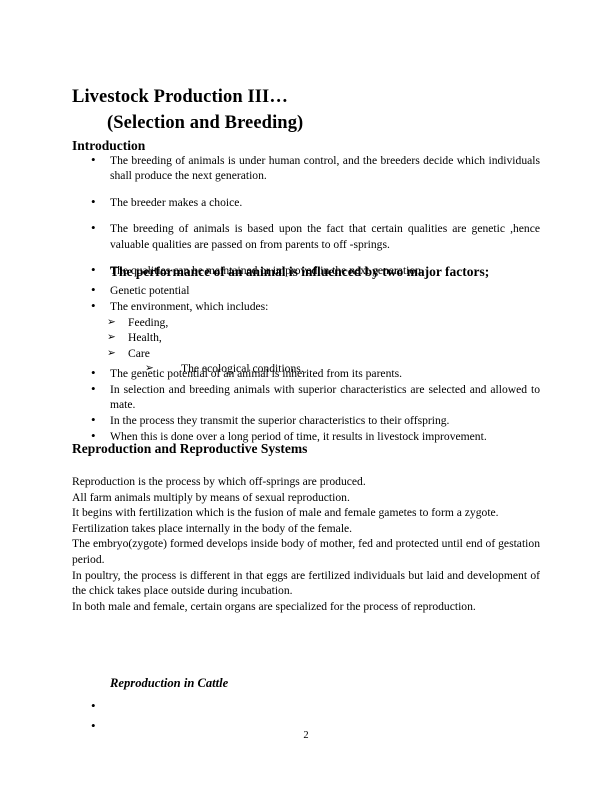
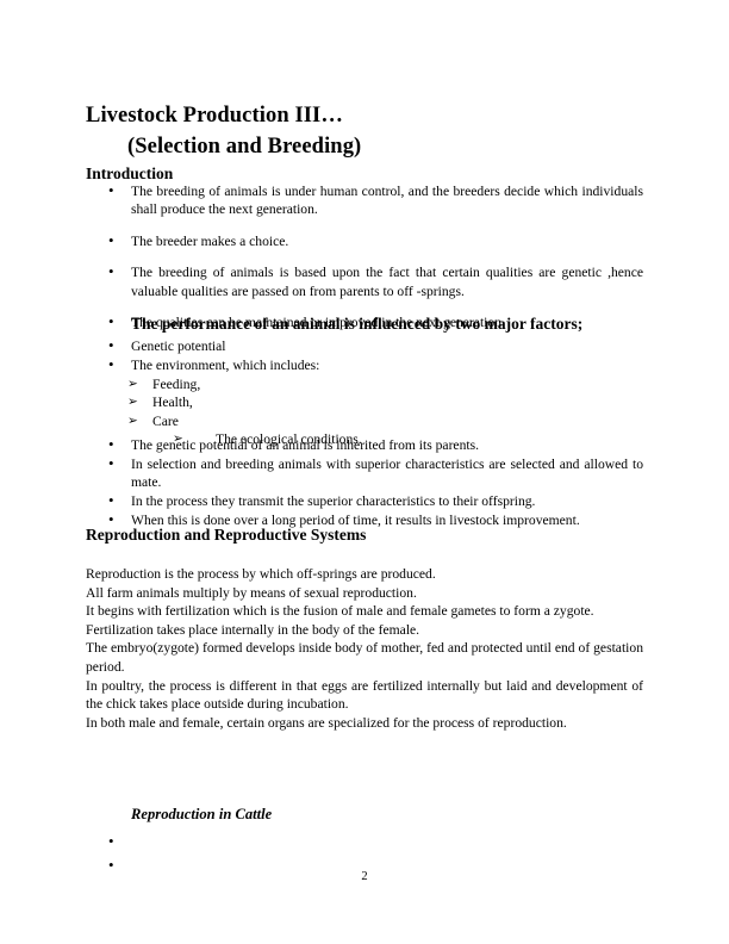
  Livestock Production III…
  (Selection and Breeding)
  Introduction
  The breeding of animals is under human control, and the breeders decide which individuals shall produce the next generation.
  The breeder makes a choice.
  The breeding of animals is based upon the fact that certain qualities are genetic ,hence valuable qualities are passed on from parents to off -springs.
  The qualities can be maintained or improved in the next generation.
  The performance of an animal is influenced by two major factors;
  Genetic potential
  The environment, which includes:
  Feeding,
  Health,
  Care
  The ecological conditions.
  The genetic potential of an animal is inherited from its parents.
  In selection and breeding animals with superior characteristics are selected and allowed to mate.
  In the process they transmit the superior characteristics to their offspring.
  When this is done over a long period of time, it results in livestock improvement.
  Reproduction and Reproductive Systems
  Reproduction is the process by which off-springs are produced.
  All farm animals multiply by means of sexual reproduction.
  It begins with fertilization which is the fusion of male and female gametes to form a zygote.
  Fertilization takes place internally in the body of the female.
  The embryo(zygote) formed develops inside body of mother, fed and protected until end of gestation period.
- In poultry, the process is different in that eggs are fertilized individuals but laid and development of the chick takes place outside during incubation.
+ In poultry, the process is different in that eggs are fertilized internally but laid and development of the chick takes place outside during incubation.
  In both male and female, certain organs are specialized for the process of reproduction.
  Reproduction in Cattle
  2
